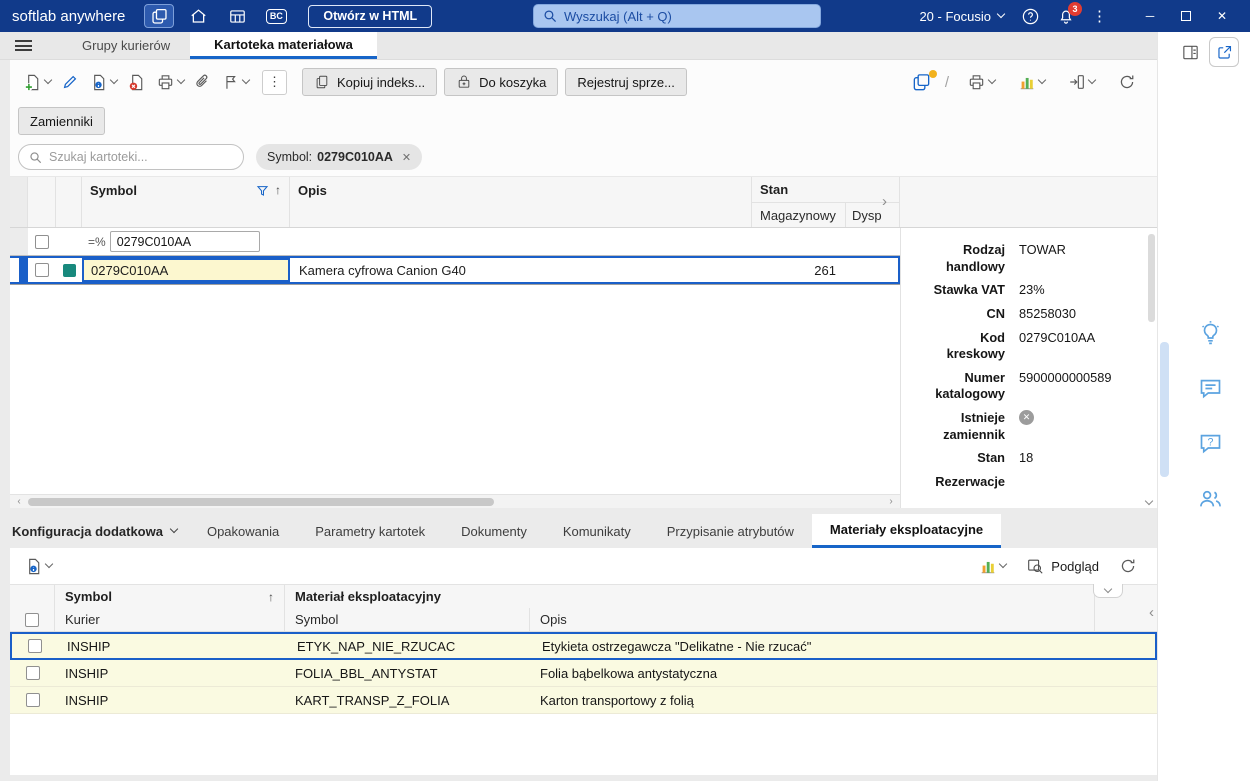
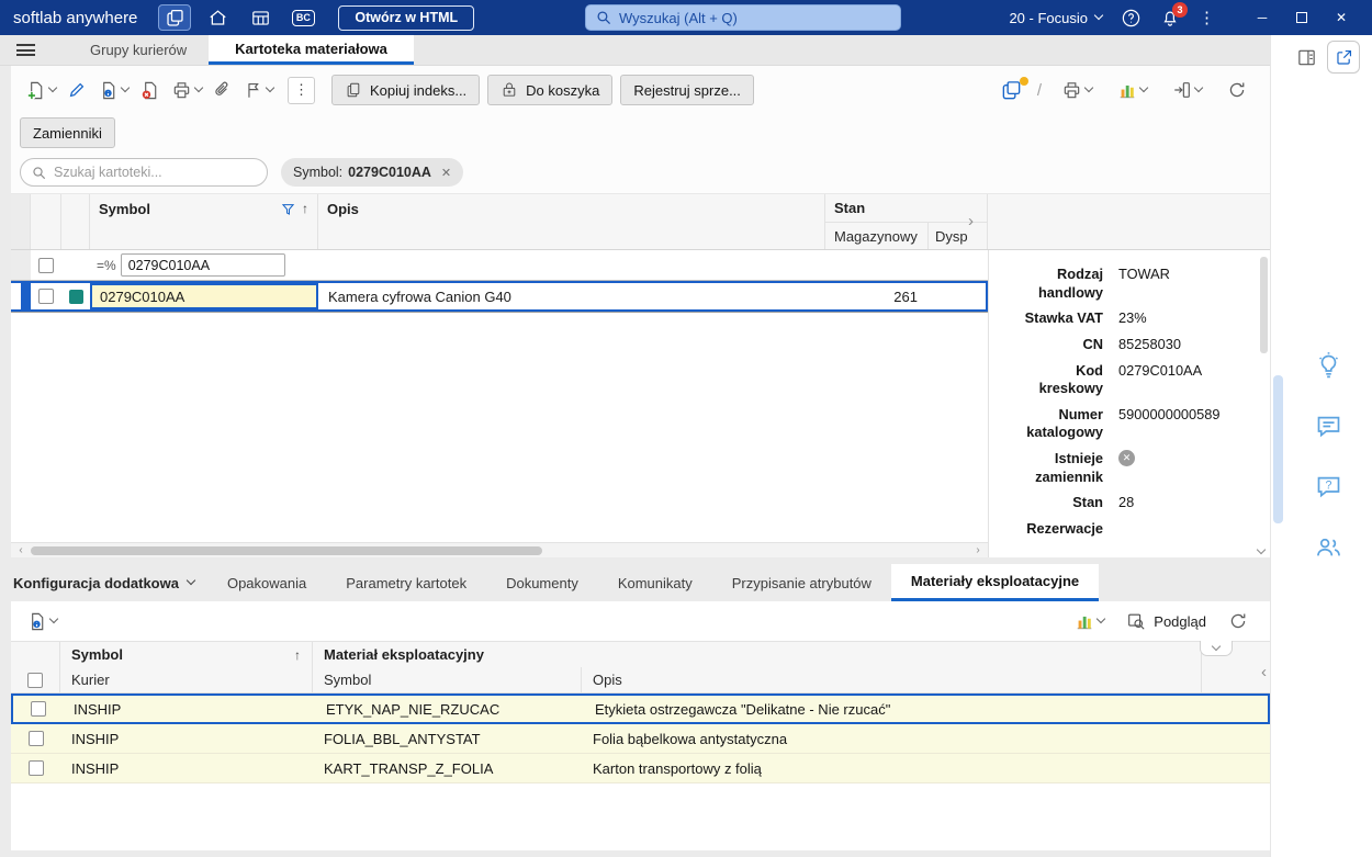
  softlab anywhere
  BC
  Otwórz w HTML
  Wyszukaj (Alt + Q)
  20 - Focusio
  3
  ⋮
  ─
  ✕
  Grupy kurierów
  Kartoteka materiałowa
  ⋮
  Kopiuj indeks...
  Do koszyka
  Rejestruj sprze...
  /
  Zamienniki
  Szukaj kartoteki...
  Symbol:
  0279C010AA
  ✕
  Symbol
  ↑
  Opis
  Stan
  Magazynowy
  Dysp
  ›
  =%
  0279C010AA
  0279C010AA
  Kamera cyfrowa Canion G40
  261
  ‹
  ›
  Rodzaj handlowy
  TOWAR
  Stawka VAT
  23%
  CN
  85258030
  Kod kreskowy
  0279C010AA
  Numer katalogowy
  5900000000589
  Istnieje zamiennik
  ✕
  Stan
- 18
+ 28
  Rezerwacje
  Konfiguracja dodatkowa
  Opakowania
  Parametry kartotek
  Dokumenty
  Komunikaty
  Przypisanie atrybutów
  Materiały eksploatacyjne
  Podgląd
  ‹
  Symbol
  ↑
  Materiał eksploatacyjny
  Kurier
  Symbol
  Opis
  INSHIP
  ETYK_NAP_NIE_RZUCAC
  Etykieta ostrzegawcza "Delikatne - Nie rzucać"
  INSHIP
  FOLIA_BBL_ANTYSTAT
  Folia bąbelkowa antystatyczna
  INSHIP
  KART_TRANSP_Z_FOLIA
  Karton transportowy z folią
  ?
